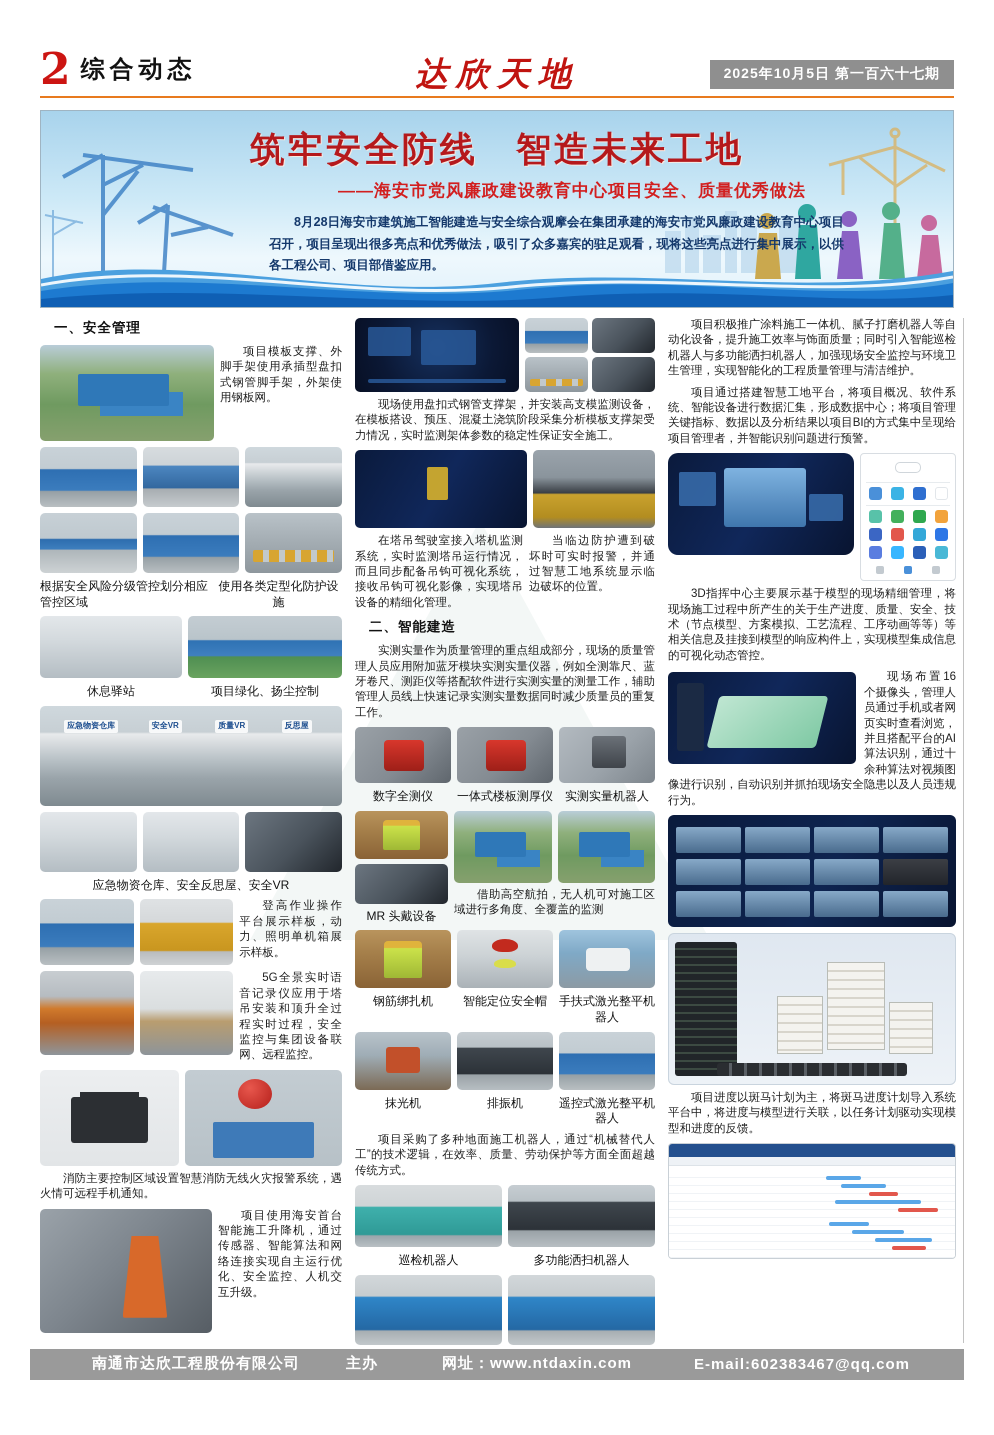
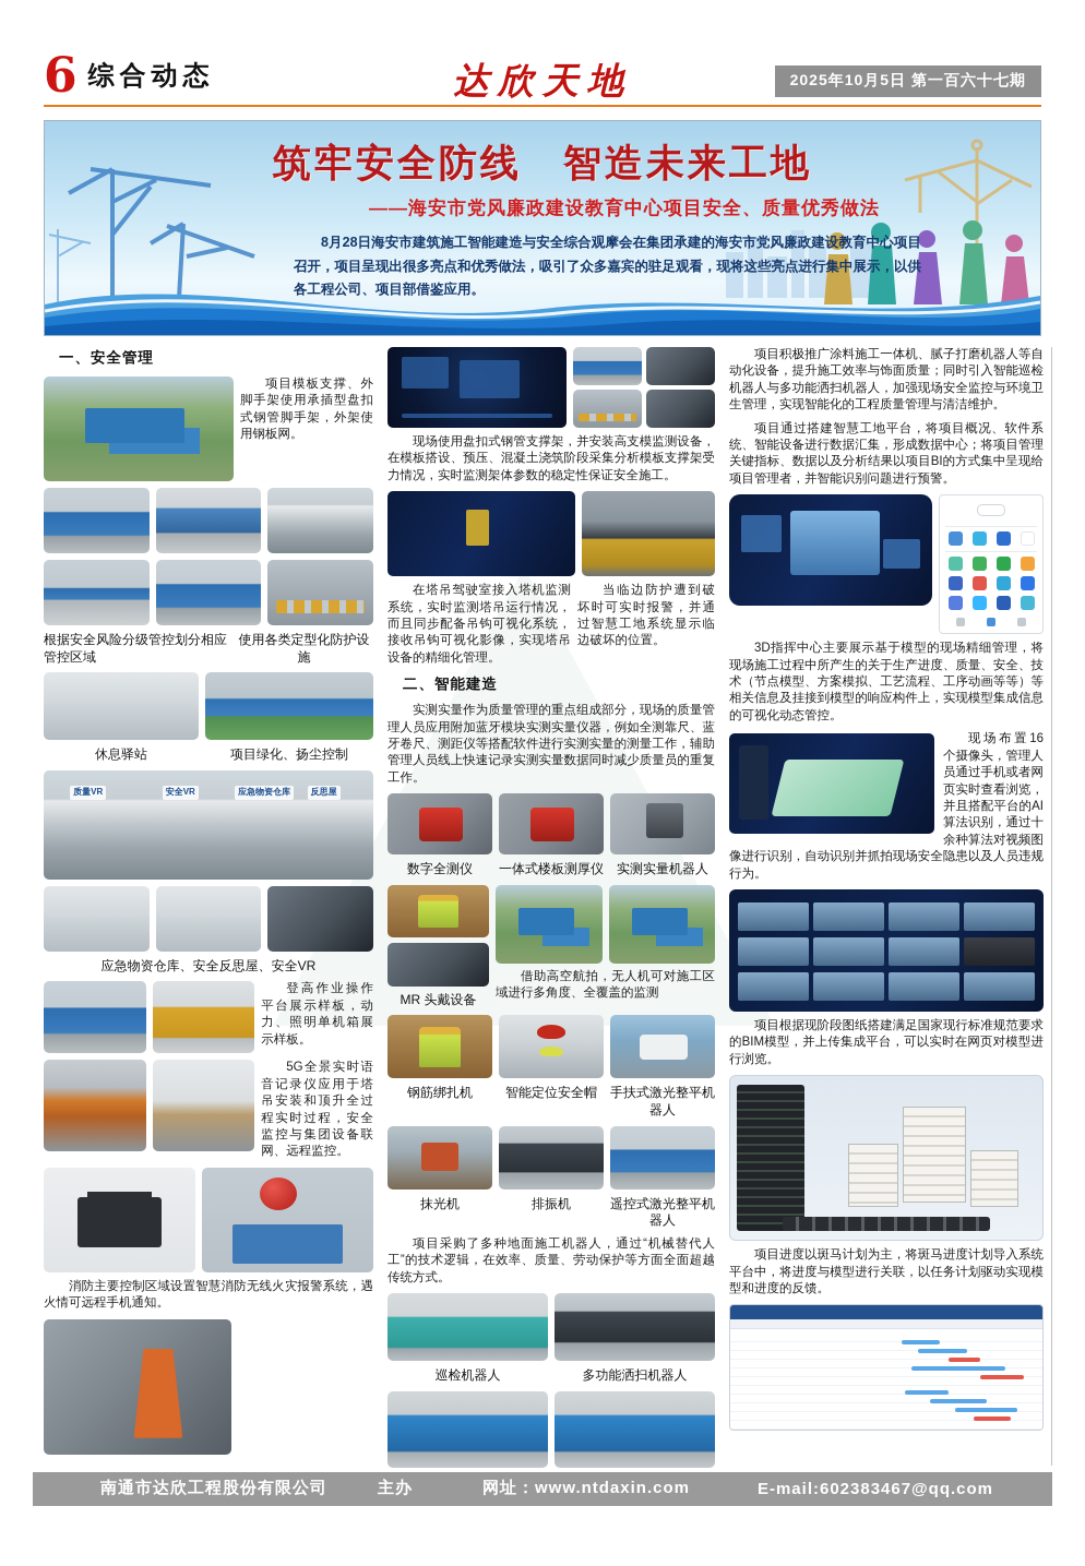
- 2
+ 6
  综合动态
  达欣天地
  2025年10月5日 第一百六十七期
  筑牢安全防线 智造未来工地
  ——海安市党风廉政建设教育中心项目安全、质量优秀做法
  8月28日海安市建筑施工智能建造与安全综合观摩会在集团承建的海安市党风廉政建设教育中心项目召开，项目呈现出很多亮点和优秀做法，吸引了众多嘉宾的驻足观看，现将这些亮点进行集中展示，以供各工程公司、项目部借鉴应用。
  一、安全管理
  项目模板支撑、外脚手架使用承插型盘扣式钢管脚手架，外架使用钢板网。
  根据安全风险分级管控划分相应管控区域
  使用各类定型化防护设施
  休息驿站
  项目绿化、扬尘控制
- 应急物资仓库
+ 质量VR
  安全VR
- 质量VR
+ 应急物资仓库
  反思屋
  应急物资仓库、安全反思屋、安全VR
  登高作业操作平台展示样板，动力、照明单机箱展示样板。
  5G全景实时语音记录仪应用于塔吊安装和顶升全过程实时过程，安全监控与集团设备联网、远程监控。
  消防主要控制区域设置智慧消防无线火灾报警系统，遇火情可远程手机通知。
- 项目使用海安首台智能施工升降机，通过传感器、智能算法和网络连接实现自主运行优化、安全监控、人机交互升级。
  现场使用盘扣式钢管支撑架，并安装高支模监测设备，在模板搭设、预压、混凝土浇筑阶段采集分析模板支撑架受力情况，实时监测架体参数的稳定性保证安全施工。
  在塔吊驾驶室接入塔机监测系统，实时监测塔吊运行情况，而且同步配备吊钩可视化系统，接收吊钩可视化影像，实现塔吊设备的精细化管理。
  当临边防护遭到破坏时可实时报警，并通过智慧工地系统显示临边破坏的位置。
  二、智能建造
  实测实量作为质量管理的重点组成部分，现场的质量管理人员应用附加蓝牙模块实测实量仪器，例如全测靠尺、蓝牙卷尺、测距仪等搭配软件进行实测实量的测量工作，辅助管理人员线上快速记录实测实量数据同时减少质量员的重复工作。
  数字全测仪
  一体式楼板测厚仪
  实测实量机器人
  MR 头戴设备
  借助高空航拍，无人机可对施工区域进行多角度、全覆盖的监测
  钢筋绑扎机
  智能定位安全帽
  手扶式激光整平机器人
  抹光机
  排振机
  遥控式激光整平机器人
  项目采购了多种地面施工机器人，通过“机械替代人工”的技术逻辑，在效率、质量、劳动保护等方面全面超越传统方式。
  巡检机器人
  多功能洒扫机器人
  项目积极推广涂料施工一体机、腻子打磨机器人等自动化设备，提升施工效率与饰面质量；同时引入智能巡检机器人与多功能洒扫机器人，加强现场安全监控与环境卫生管理，实现智能化的工程质量管理与清洁维护。
  项目通过搭建智慧工地平台，将项目概况、软件系统、智能设备进行数据汇集，形成数据中心；将项目管理关键指标、数据以及分析结果以项目BI的方式集中呈现给项目管理者，并智能识别问题进行预警。
  3D指挥中心主要展示基于模型的现场精细管理，将现场施工过程中所产生的关于生产进度、质量、安全、技术（节点模型、方案模拟、工艺流程、工序动画等等）等相关信息及挂接到模型的响应构件上，实现模型集成信息的可视化动态管控。
  现场布置16个摄像头，管理人员通过手机或者网页实时查看浏览，并且搭配平台的AI算法识别，通过十余种算法对视频图像进行识别，自动识别并抓拍现场安全隐患以及人员违规行为。
+ 项目根据现阶段图纸搭建满足国家现行标准规范要求的BIM模型，并上传集成平台，可以实时在网页对模型进行浏览。
  项目进度以斑马计划为主，将斑马进度计划导入系统平台中，将进度与模型进行关联，以任务计划驱动实现模型和进度的反馈。
  南通市达欣工程股份有限公司
  主办
  网址：www.ntdaxin.com
  E-mail:602383467@qq.com
